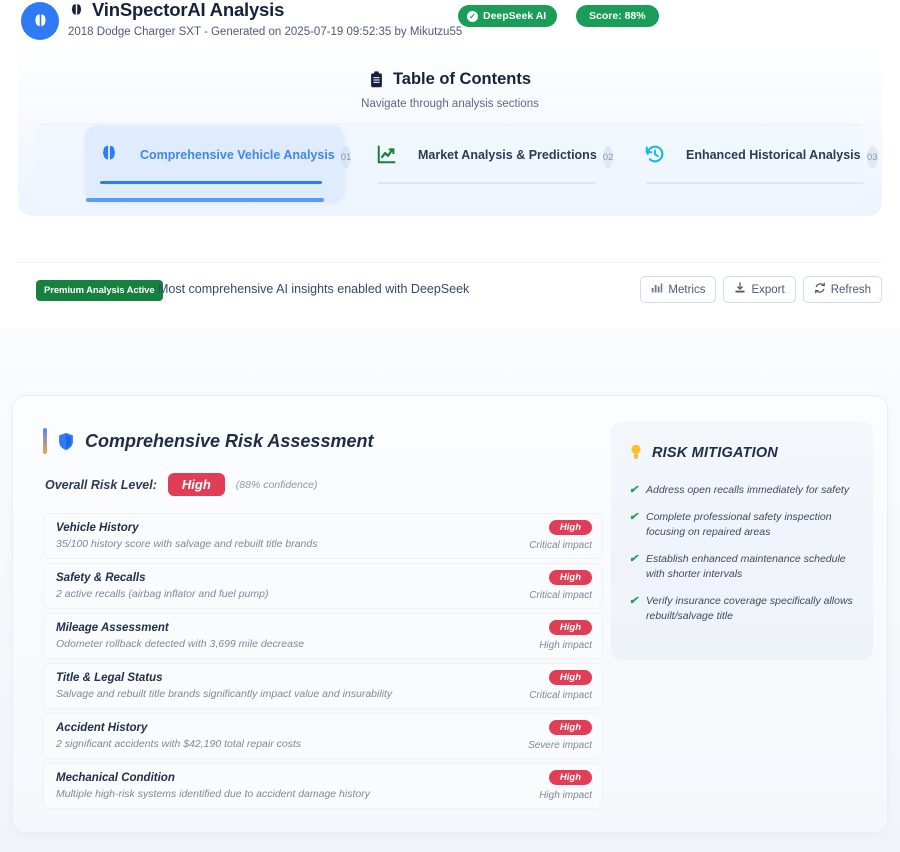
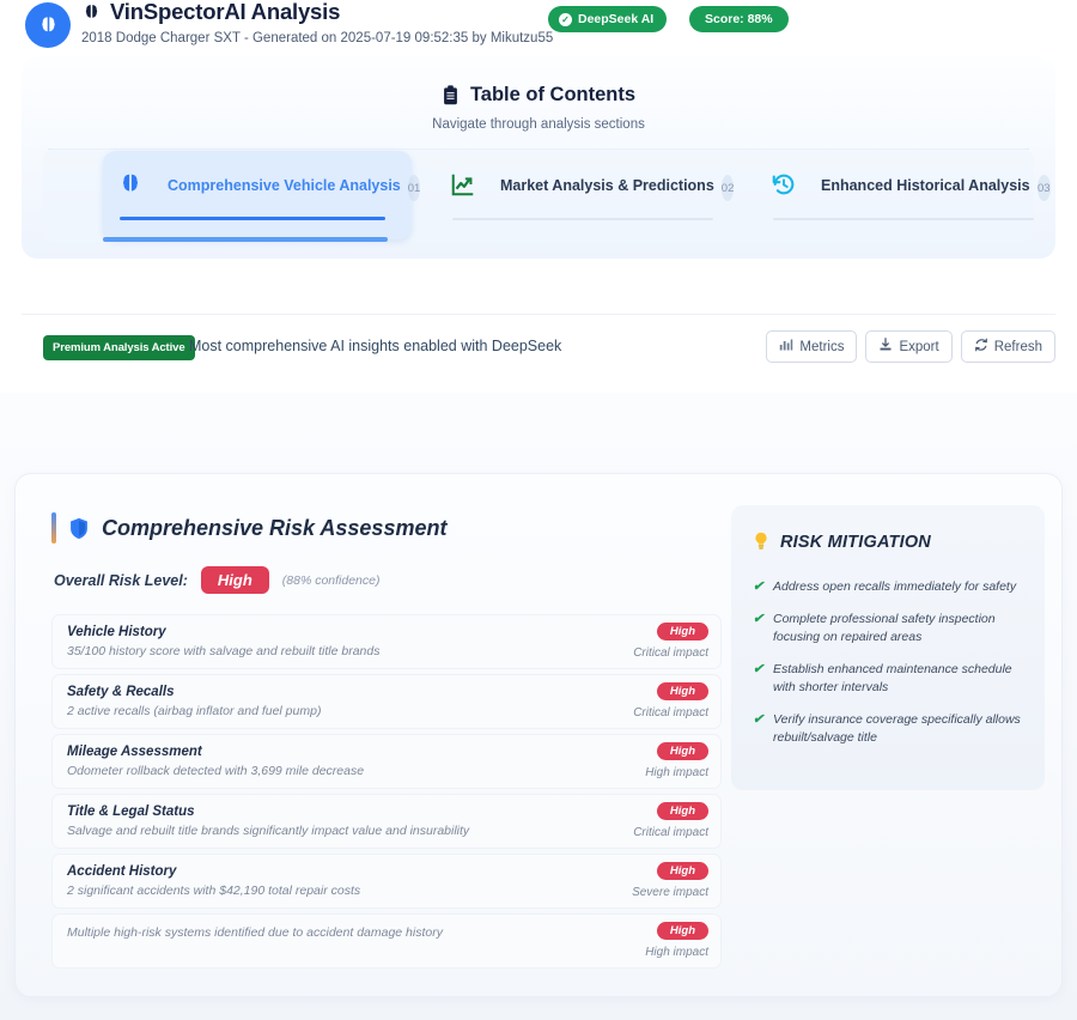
  VinSpectorAI Analysis
  2018 Dodge Charger SXT - Generated on 2025-07-19 09:52:35 by Mikutzu55
  ✓
  DeepSeek AI
  Score: 88%
  Table of Contents
  Navigate through analysis sections
  Comprehensive Vehicle Analysis
  01
  Market Analysis & Predictions
  02
  Enhanced Historical Analysis
  03
  Premium Analysis Active
  Most comprehensive AI insights enabled with DeepSeek
  Metrics
  Export
  Refresh
  Comprehensive Risk Assessment
  Overall Risk Level:
  High
  (88% confidence)
  Vehicle History
  35/100 history score with salvage and rebuilt title brands
  High
  Critical impact
  Safety & Recalls
  2 active recalls (airbag inflator and fuel pump)
  High
  Critical impact
  Mileage Assessment
  Odometer rollback detected with 3,699 mile decrease
  High
  High impact
  Title & Legal Status
  Salvage and rebuilt title brands significantly impact value and insurability
  High
  Critical impact
  Accident History
  2 significant accidents with $42,190 total repair costs
  High
  Severe impact
- Mechanical Condition
  Multiple high-risk systems identified due to accident damage history
  High
  High impact
  RISK MITIGATION
  ✔
  Address open recalls immediately for safety
  ✔
  Complete professional safety inspection focusing on repaired areas
  ✔
  Establish enhanced maintenance schedule with shorter intervals
  ✔
  Verify insurance coverage specifically allows rebuilt/salvage title
